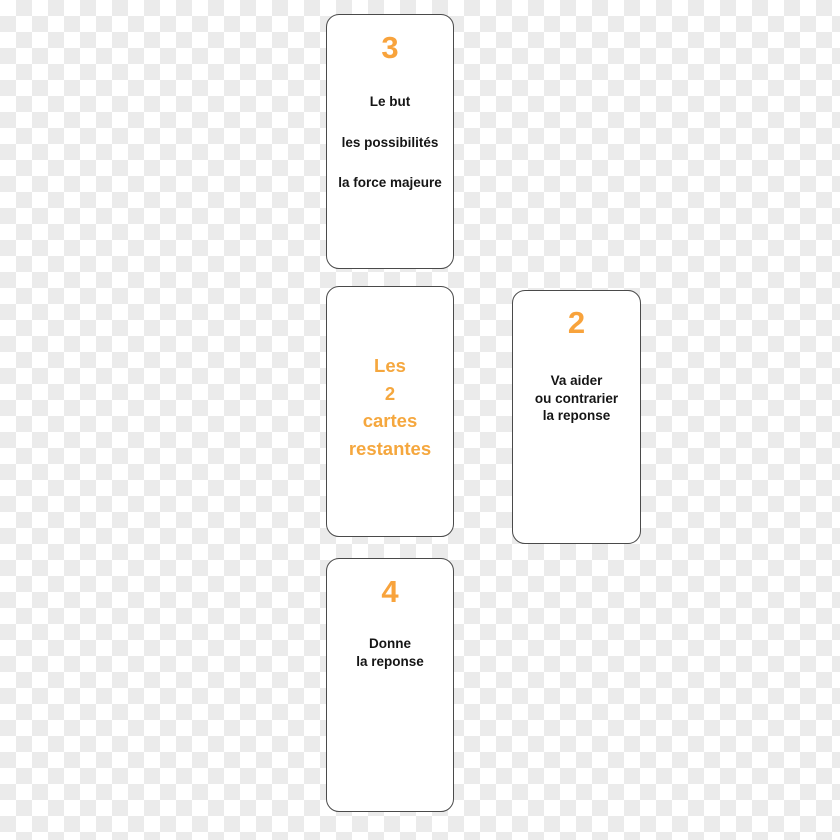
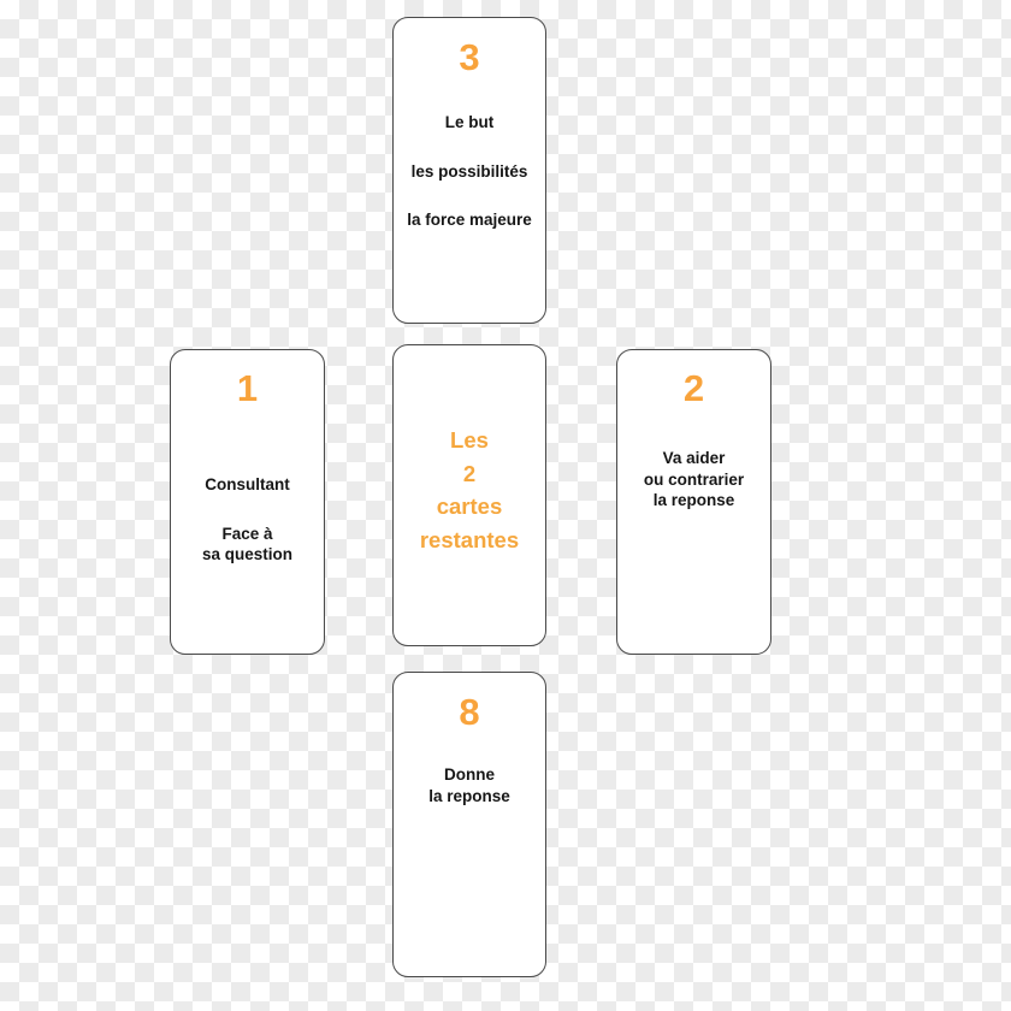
  3
  Le but
  les possibilités
  la force majeure
+ 1
+ Consultant
+ Face à
+ sa question
  Les
  2
  cartes
  restantes
  2
  Va aider
  ou contrarier
  la reponse
- 4
+ 8
  Donne
  la reponse
